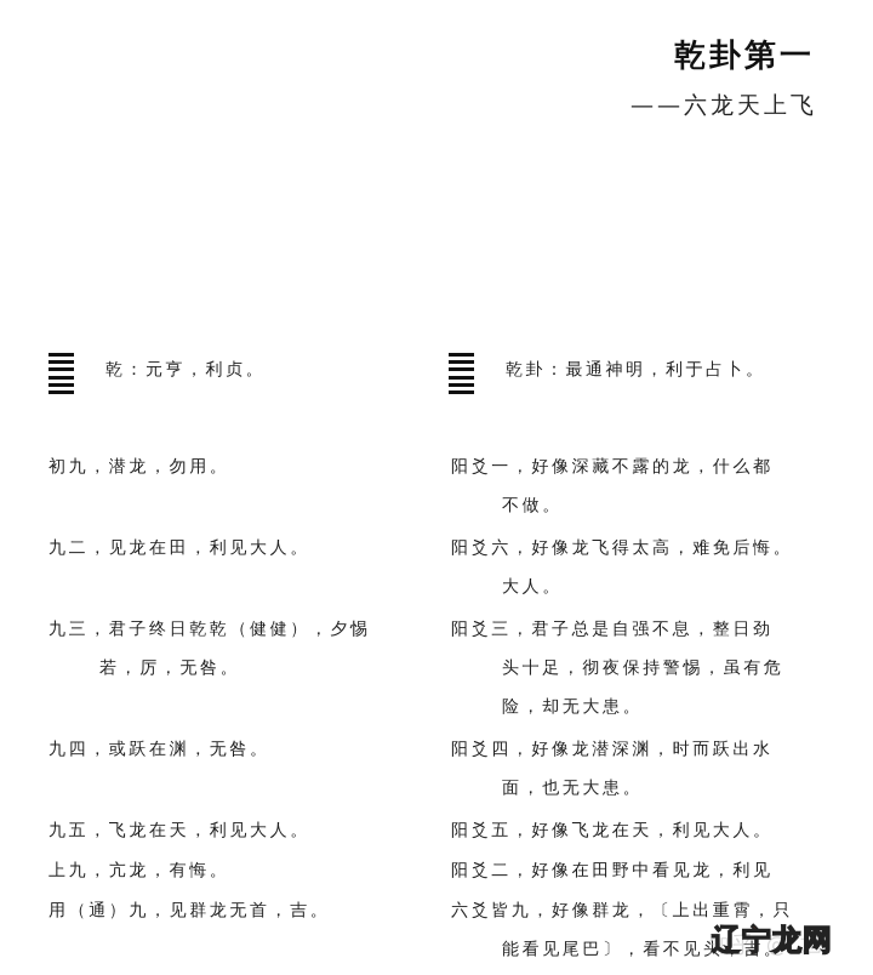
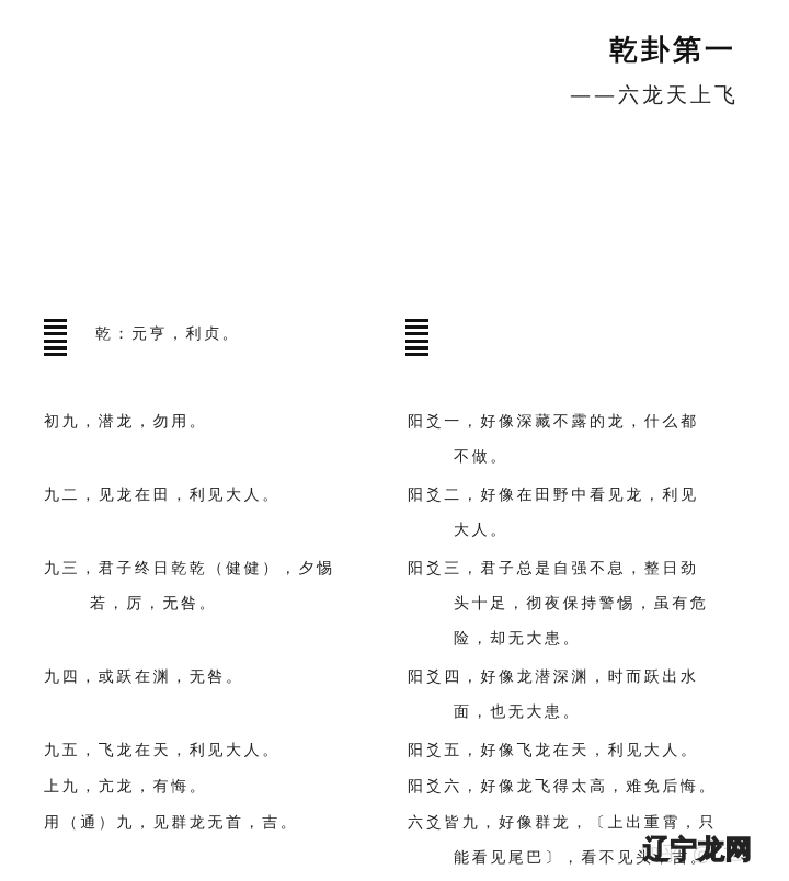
  乾卦第一
  ——六龙天上飞
  乾：元亨，利贞。
  初九，潜龙，勿用。
  九二，见龙在田，利见大人。
  九三，君子终日乾乾（健健），夕惕
  若，厉，无咎。
  九四，或跃在渊，无咎。
  九五，飞龙在天，利见大人。
  上九，亢龙，有悔。
  用（通）九，见群龙无首，吉。
- 乾卦：最通神明，利于占卜。
  阳爻一，好像深藏不露的龙，什么都
  不做。
- 阳爻六，好像龙飞得太高，难免后悔。
+ 阳爻二，好像在田野中看见龙，利见
  大人。
  阳爻三，君子总是自强不息，整日劲
  头十足，彻夜保持警惕，虽有危
  险，却无大患。
  阳爻四，好像龙潜深渊，时而跃出水
  面，也无大患。
  阳爻五，好像飞龙在天，利见大人。
- 阳爻二，好像在田野中看见龙，利见
+ 阳爻六，好像龙飞得太高，难免后悔。
  六爻皆九，好像群龙，〔上出重霄，只
  能看见尾巴〕，看不见头，吉。
  知乎 @ 旭
  辽宁
  龙网
